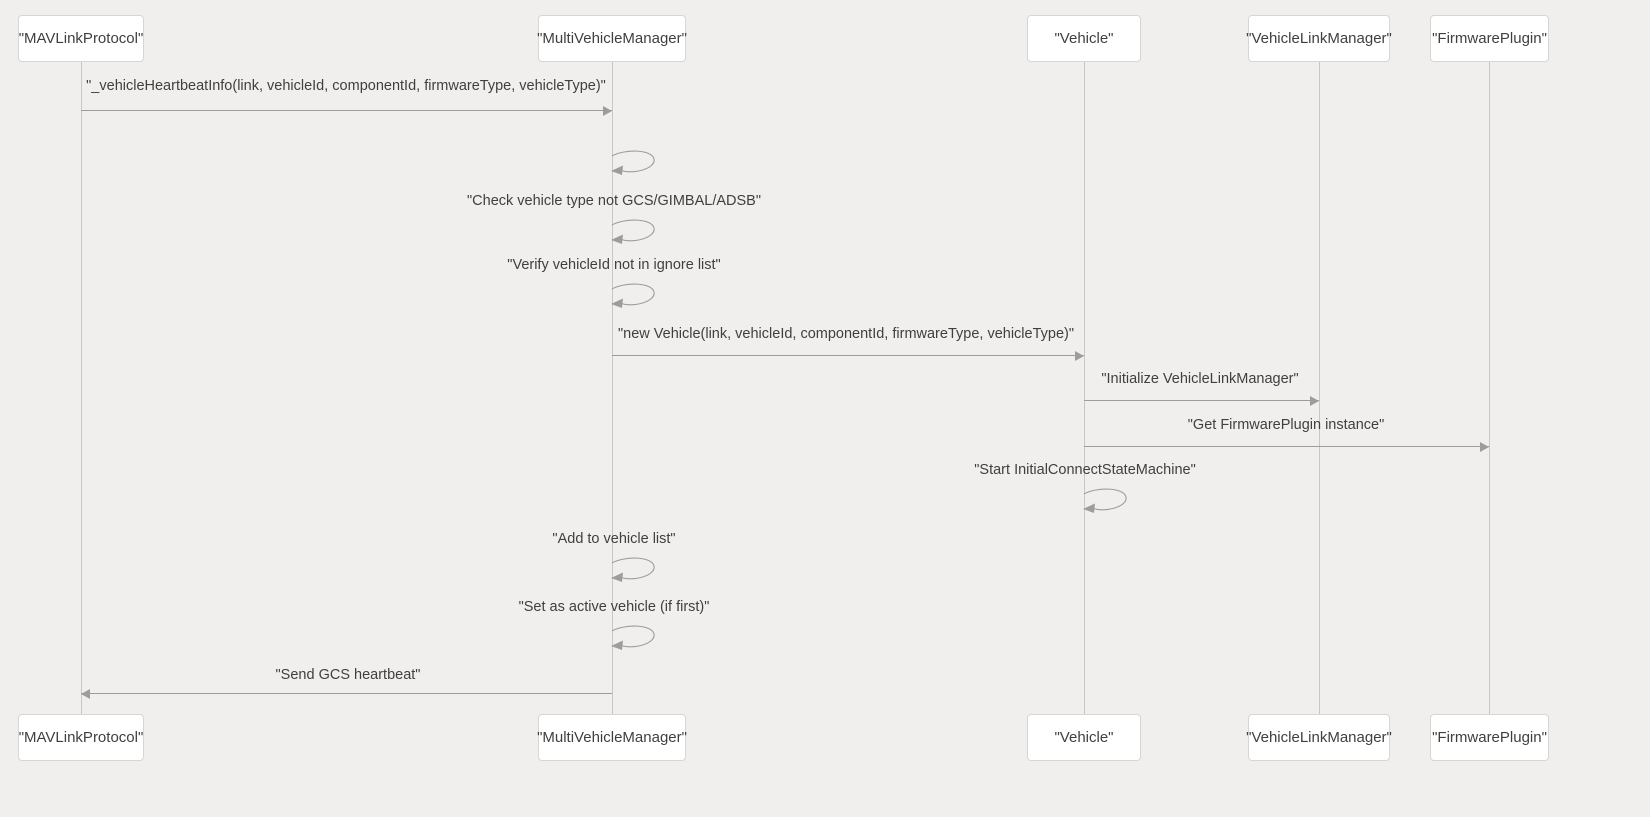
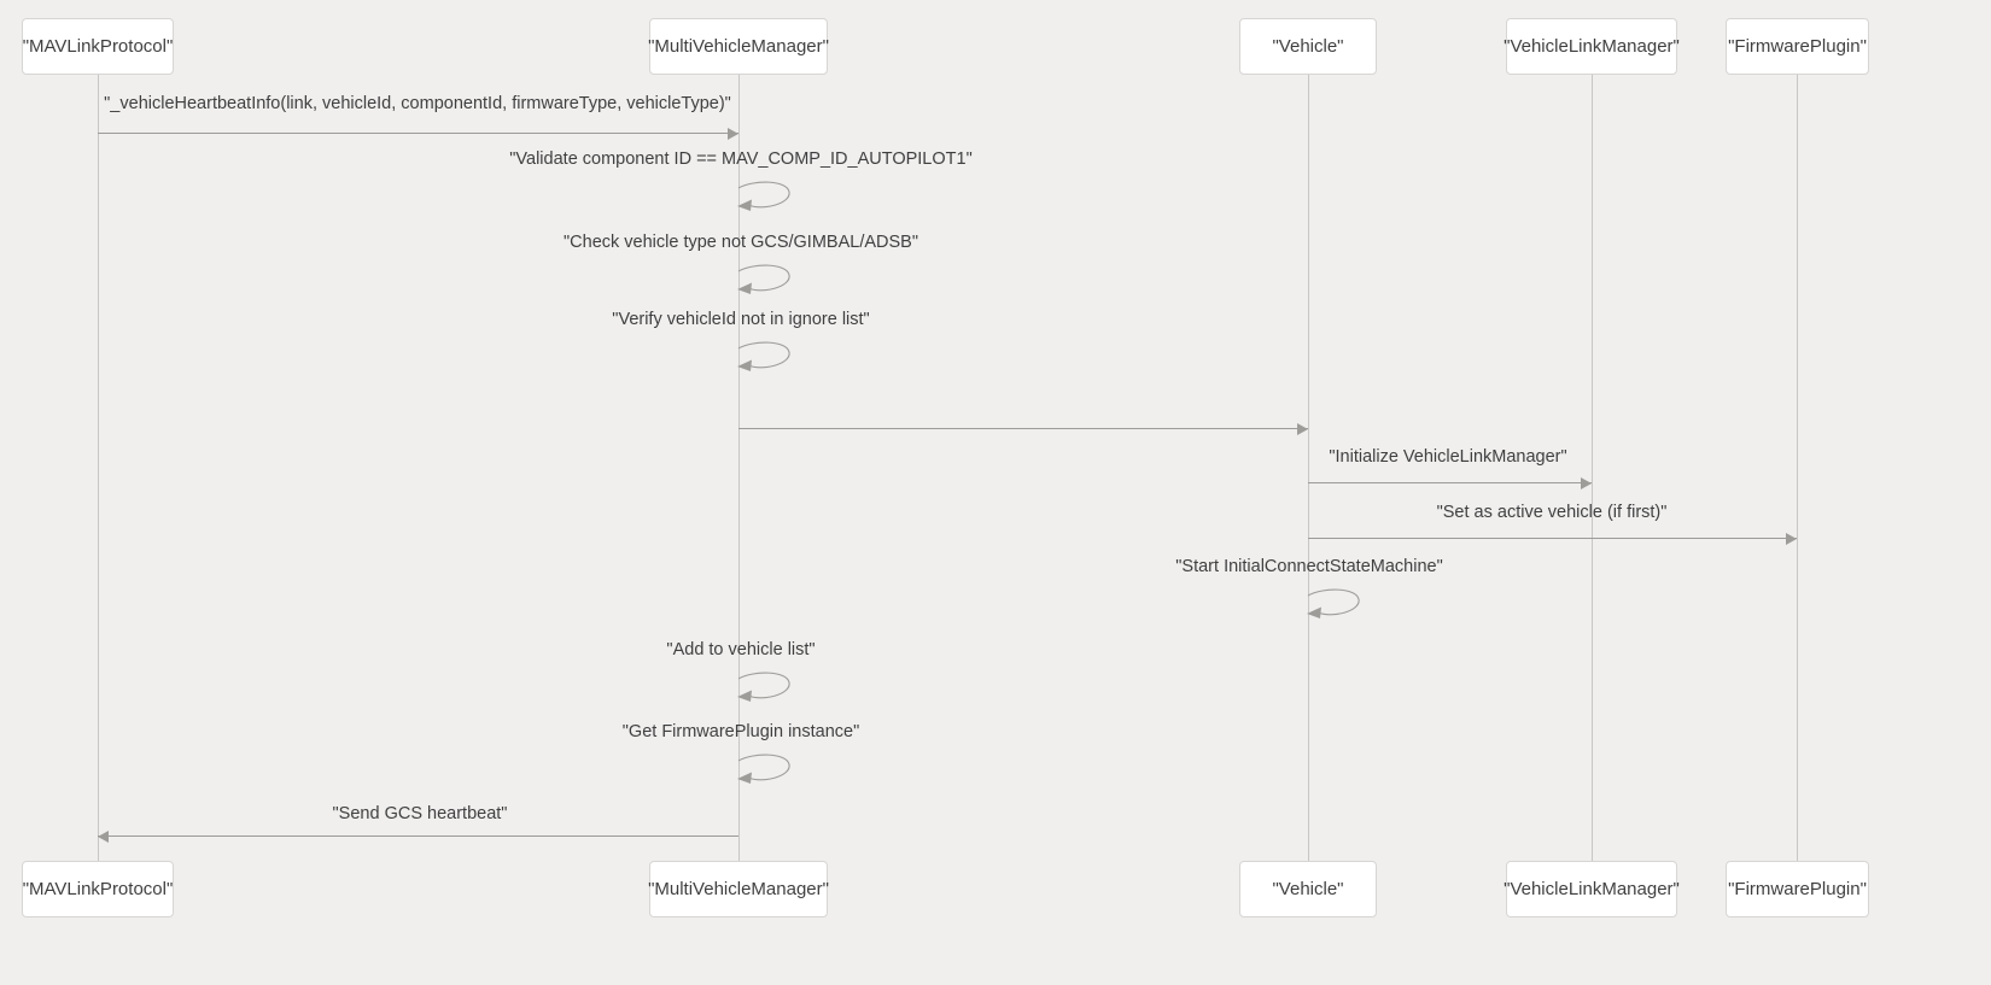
  "MAVLinkProtocol"
  "MultiVehicleManager"
  "Vehicle"
  "VehicleLinkManager"
  "FirmwarePlugin"
  "MAVLinkProtocol"
  "MultiVehicleManager"
  "Vehicle"
  "VehicleLinkManager"
  "FirmwarePlugin"
  "_vehicleHeartbeatInfo(link, vehicleId, componentId, firmwareType, vehicleType)"
+ "Validate component ID == MAV_COMP_ID_AUTOPILOT1"
  "Check vehicle type not GCS/GIMBAL/ADSB"
  "Verify vehicleId not in ignore list"
- "new Vehicle(link, vehicleId, componentId, firmwareType, vehicleType)"
  "Initialize VehicleLinkManager"
- "Get FirmwarePlugin instance"
+ "Set as active vehicle (if first)"
  "Start InitialConnectStateMachine"
  "Add to vehicle list"
- "Set as active vehicle (if first)"
+ "Get FirmwarePlugin instance"
  "Send GCS heartbeat"
